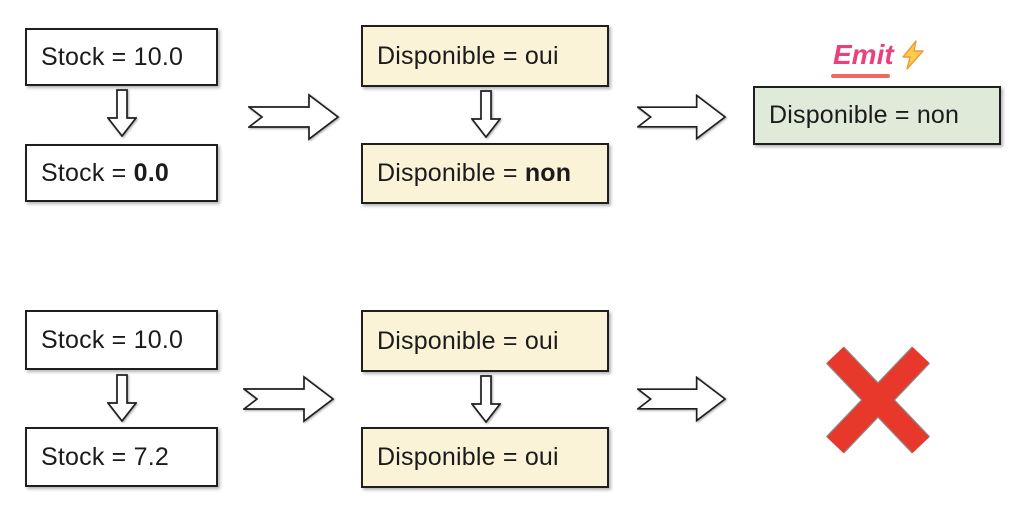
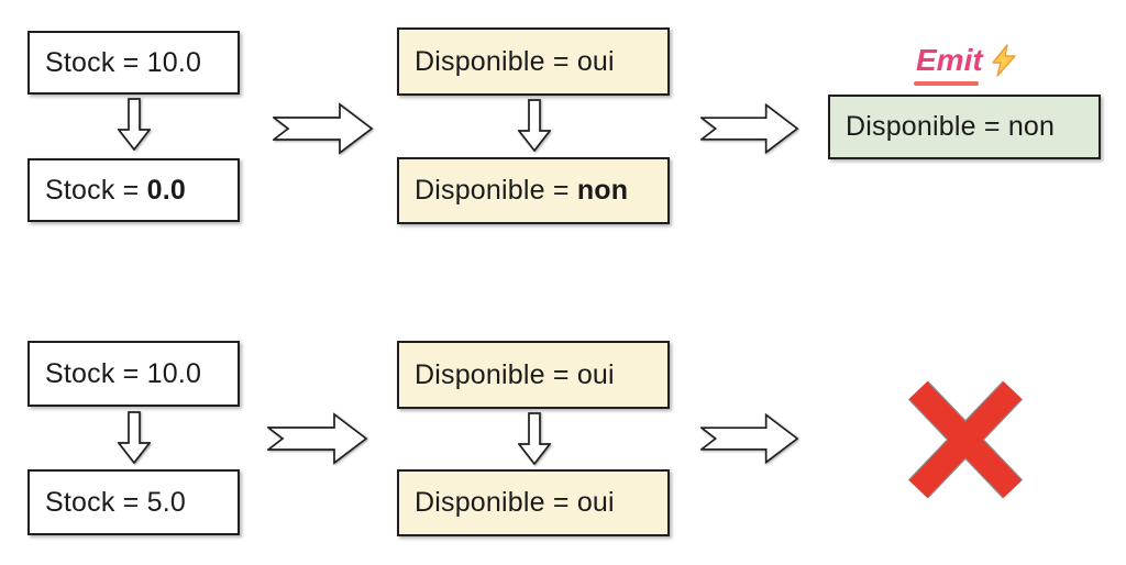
  Stock = 10.0
  Stock = 0.0
  Disponible = oui
  Disponible = non
  Emit
  Disponible = non
  Stock = 10.0
- Stock = 7.2
+ Stock = 5.0
  Disponible = oui
  Disponible = oui
